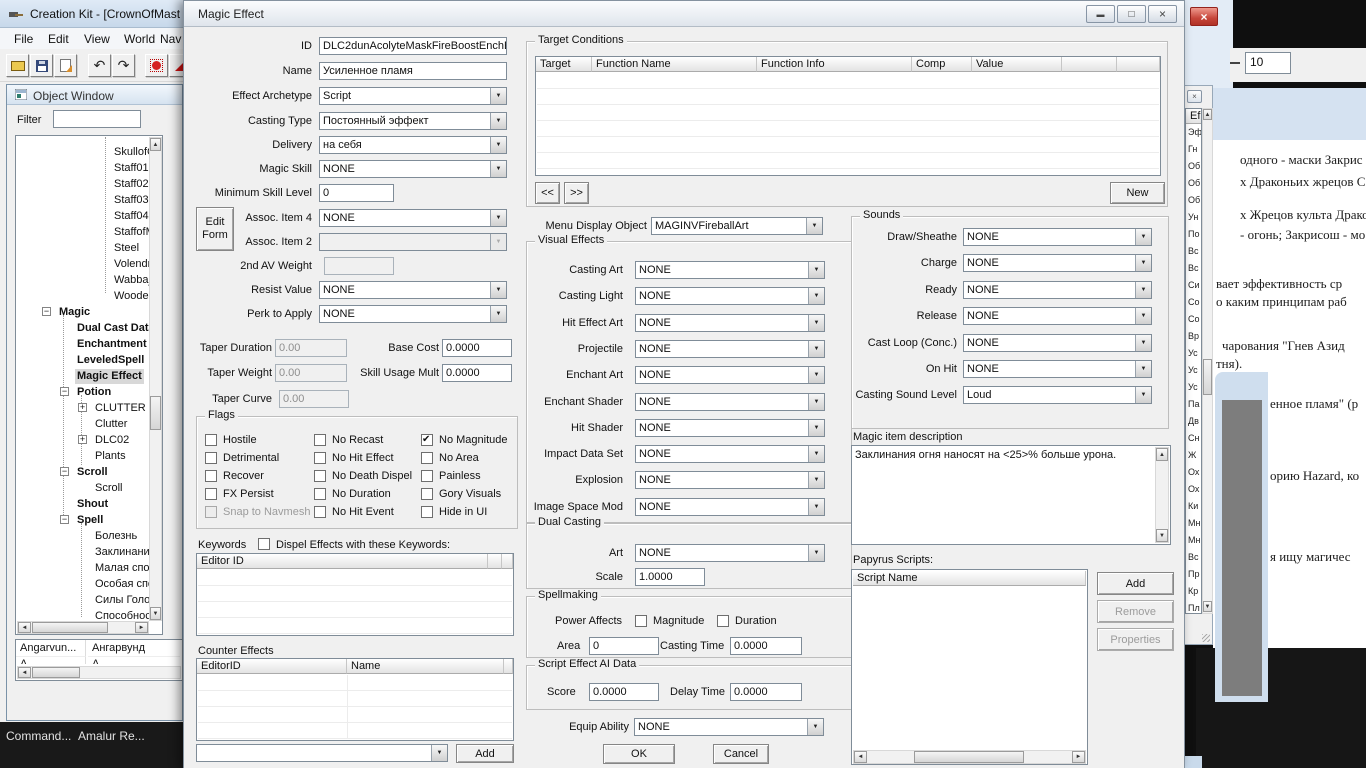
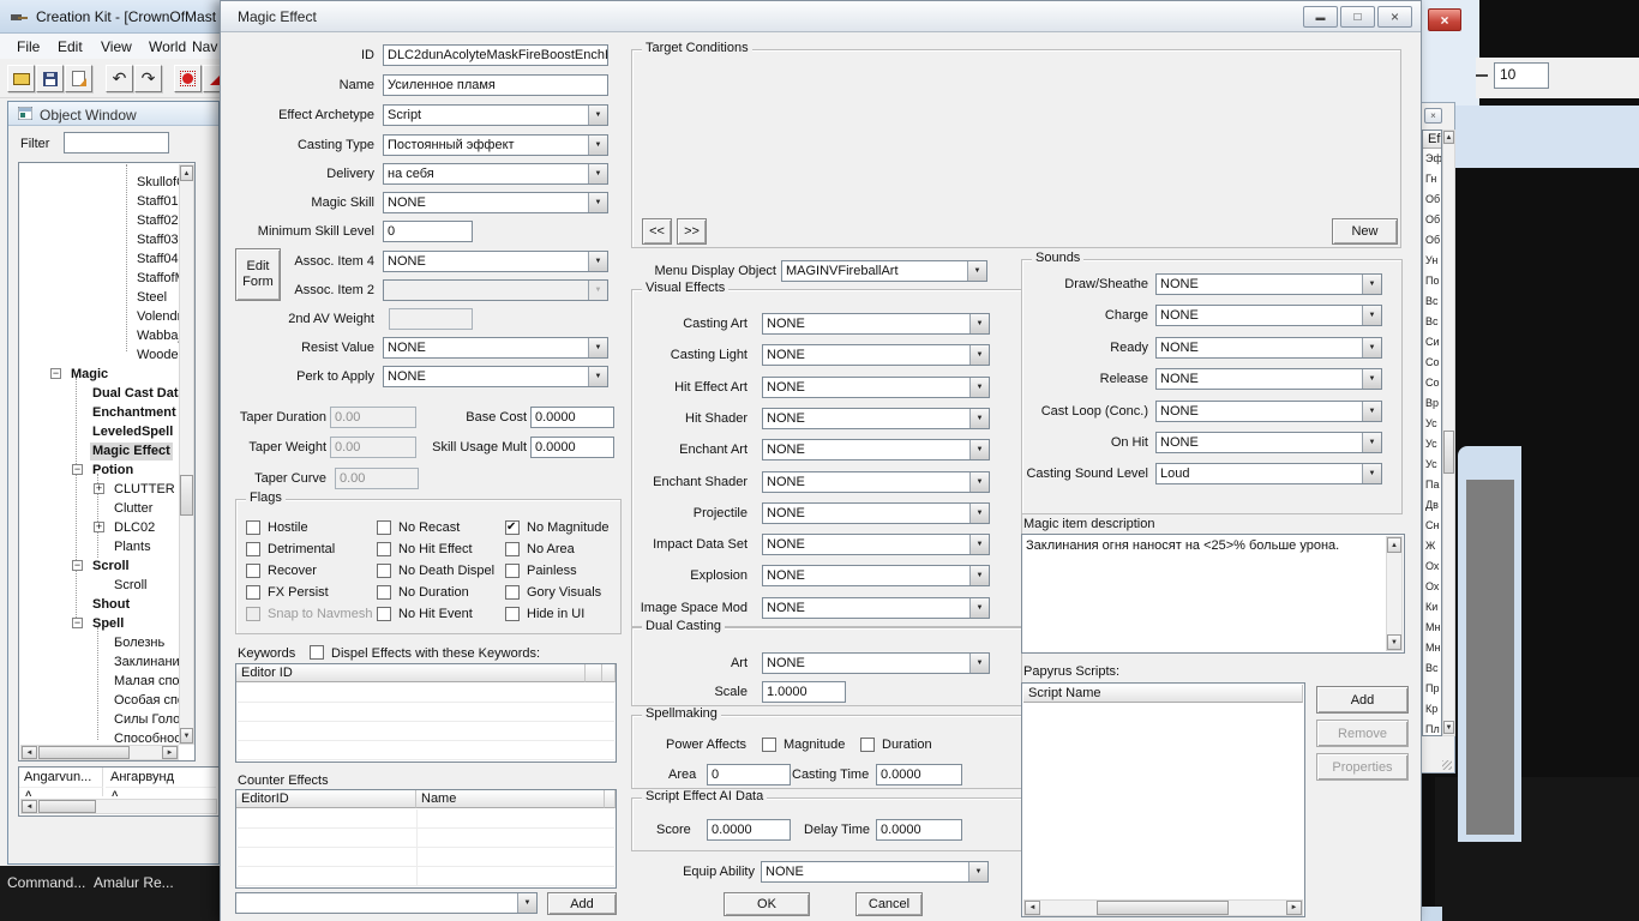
  ×
  10
- одного - маски Закрис
- х Драконьих жрецов С
- х Жрецов культа Драко
- - огонь; Закрисош - мо
- вает эффективность ср
- о каким принципам раб
- чарования "Гнев Азид
- тня).
- енное пламя" (р
- орию Hazard, ко
- я ищу магичес
  ×
  Ef
  Эф
  Гн
  Об
  Об
  Об
  Ун
  По
  Вс
  Вс
  Си
  Со
  Со
  Вр
  Ус
  Ус
  Ус
  Па
  Дв
  Сн
  Ж
  Ох
  Ох
  Ки
  Мн
  Мн
  Вс
  Пр
  Кр
  Пл
  Creation Kit - [CrownOfMast
  File
  Edit
  View
  World
  Nav
  ↶
  ↷
  Object Window
  Filter
  Staff01
  Staff02
  Staff03
  Staff04
  Steel
  Woode
  −
  Magic
  Dual Cast Dat
  Enchantment
  LeveledSpell
  Magic Effect
  −
  Potion
  +
  CLUTTER
  Clutter
  +
  DLC02
  Plants
  −
  Scroll
  Scroll
  Shout
  −
  Spell
  Болезнь
  Заклинани
  Силы Голо
  Способнос
  Angarvun...
  Ангарвунд
  Command...
  Amalur Re...
  Magic Effect
  ▬
  □
  ×
  ID
  DLC2dunAcolyteMaskFireBoostEnch
  Name
  Усиленное пламя
  Effect Archetype
  Script
  Casting Type
  Постоянный эффект
  Delivery
  на себя
  Magic Skill
  NONE
  Minimum Skill Level
  0
  Edit Form
  Assoc. Item 4
  NONE
  Assoc. Item 2
  2nd AV Weight
  Resist Value
  NONE
  Perk to Apply
  NONE
  Taper Duration
  0.00
  Base Cost
  0.0000
  Taper Weight
  0.00
  Skill Usage Mult
  0.0000
  Taper Curve
  0.00
  Flags
  Hostile
  Detrimental
  Recover
  FX Persist
  Snap to Navmesh
  No Recast
  No Hit Effect
  No Death Dispel
  No Duration
  No Hit Event
  No Magnitude
  No Area
  Painless
  Gory Visuals
  Hide in UI
  Keywords
  Dispel Effects with these Keywords:
  Editor ID
  Counter Effects
  EditorID
  Name
  Add
  Target Conditions
- Target
- Function Name
- Function Info
- Comp
- Value
  <<
  >>
  New
  Menu Display Object
  MAGINVFireballArt
  Visual Effects
  Casting Art
  NONE
  Casting Light
  NONE
  Hit Effect Art
  NONE
- Projectile
+ Hit Shader
  NONE
  Enchant Art
  NONE
  Enchant Shader
  NONE
- Hit Shader
+ Projectile
  NONE
  Impact Data Set
  NONE
  Explosion
  NONE
  Image Space Mod
  NONE
  Dual Casting
  Art
  NONE
  Scale
  1.0000
  Spellmaking
  Power Affects
  Magnitude
  Duration
  Area
  0
  Casting Time
  0.0000
  Script Effect AI Data
  Score
  0.0000
  Delay Time
  0.0000
  Equip Ability
  NONE
  OK
  Cancel
  Sounds
  Draw/Sheathe
  NONE
  Charge
  NONE
  Ready
  NONE
  Release
  NONE
  Cast Loop (Conc.)
  NONE
  On Hit
  NONE
  Casting Sound Level
  Loud
  Magic item description
  Заклинания огня наносят на <25>% больше урона.
  Papyrus Scripts:
  Script Name
  Add
  Remove
  Properties
